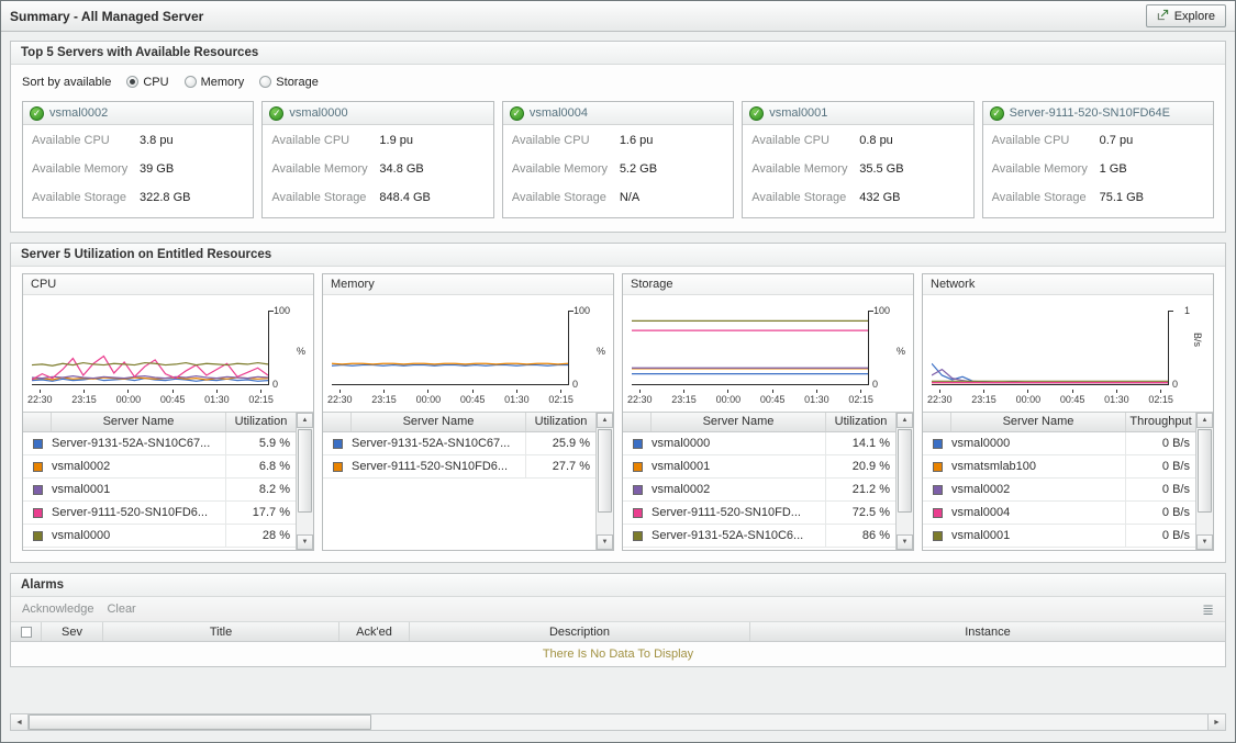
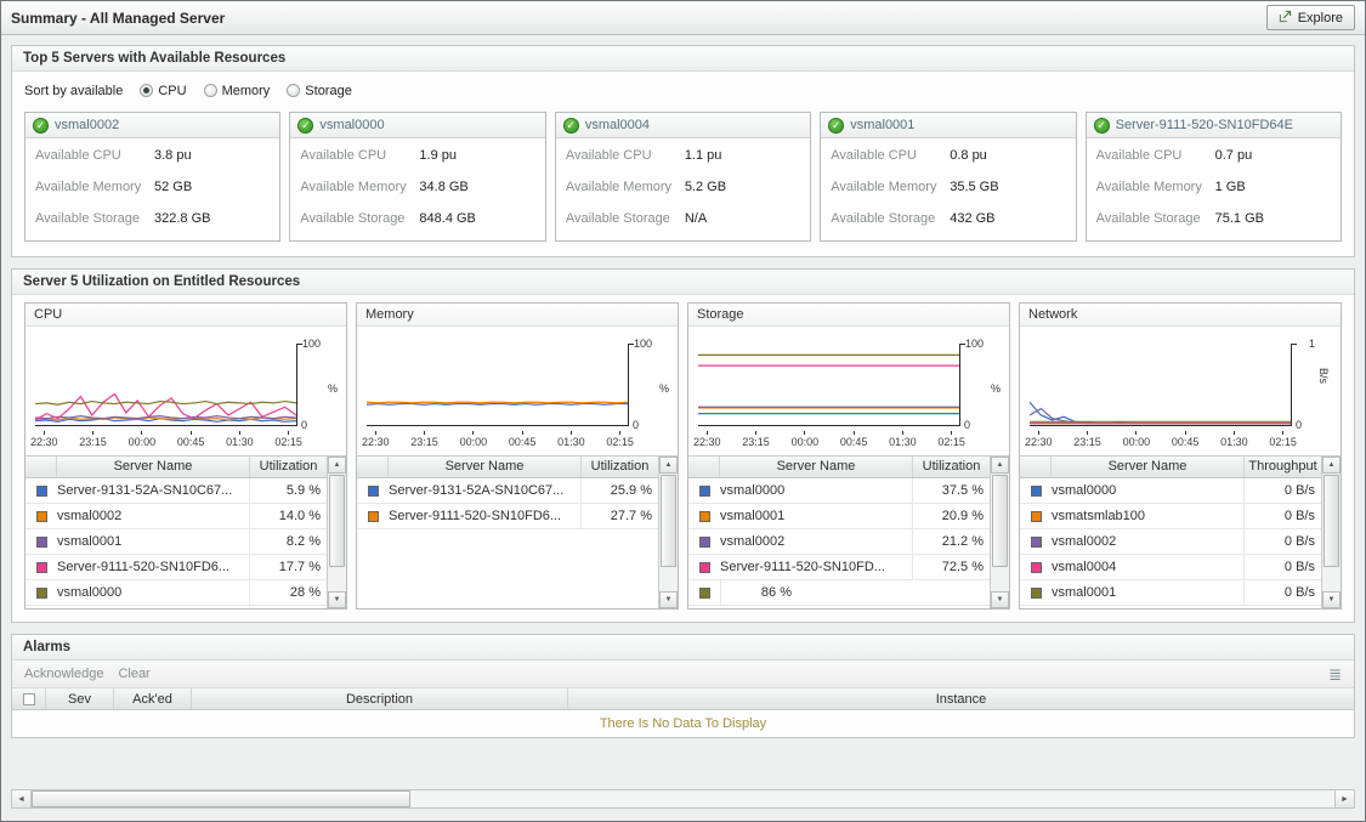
  Summary - All Managed Server
  Explore
  Top 5 Servers with Available Resources
  Sort by available
  CPU
  Memory
  Storage
  ✓
  vsmal0002
  Available CPU
  3.8 pu
  Available Memory
- 39 GB
+ 52 GB
  Available Storage
  322.8 GB
  ✓
  vsmal0000
  Available CPU
  1.9 pu
  Available Memory
  34.8 GB
  Available Storage
  848.4 GB
  ✓
  vsmal0004
  Available CPU
- 1.6 pu
+ 1.1 pu
  Available Memory
  5.2 GB
  Available Storage
  N/A
  ✓
  vsmal0001
  Available CPU
  0.8 pu
  Available Memory
  35.5 GB
  Available Storage
  432 GB
  ✓
  Server-9111-520-SN10FD64E
  Available CPU
  0.7 pu
  Available Memory
  1 GB
  Available Storage
  75.1 GB
  Server 5 Utilization on Entitled Resources
  CPU
  100
  0
  %
  22:30
  23:15
  00:00
  00:45
  01:30
  02:15
  Server Name
  Utilization
  Server-9131-52A-SN10C67...
  5.9 %
  vsmal0002
- 6.8 %
+ 14.0 %
  vsmal0001
  8.2 %
  Server-9111-520-SN10FD6...
  17.7 %
  vsmal0000
  28 %
  Memory
  100
  0
  %
  22:30
  23:15
  00:00
  00:45
  01:30
  02:15
  Server Name
  Utilization
  Server-9131-52A-SN10C67...
  25.9 %
  Server-9111-520-SN10FD6...
  27.7 %
  Storage
  100
  0
  %
  22:30
  23:15
  00:00
  00:45
  01:30
  02:15
  Server Name
  Utilization
  vsmal0000
- 14.1 %
+ 37.5 %
  vsmal0001
  20.9 %
  vsmal0002
  21.2 %
  Server-9111-520-SN10FD...
  72.5 %
- Server-9131-52A-SN10C6...
  86 %
  Network
  1
  0
  22:30
  23:15
  00:00
  00:45
  01:30
  02:15
  Server Name
  Throughput
  vsmal0000
  0 B/s
  vsmatsmlab100
  0 B/s
  vsmal0002
  0 B/s
  vsmal0004
  0 B/s
  vsmal0001
  0 B/s
  Alarms
  Acknowledge
  Clear
  ≣
  Sev
- Title
  Ack'ed
  Description
  Instance
  There Is No Data To Display
